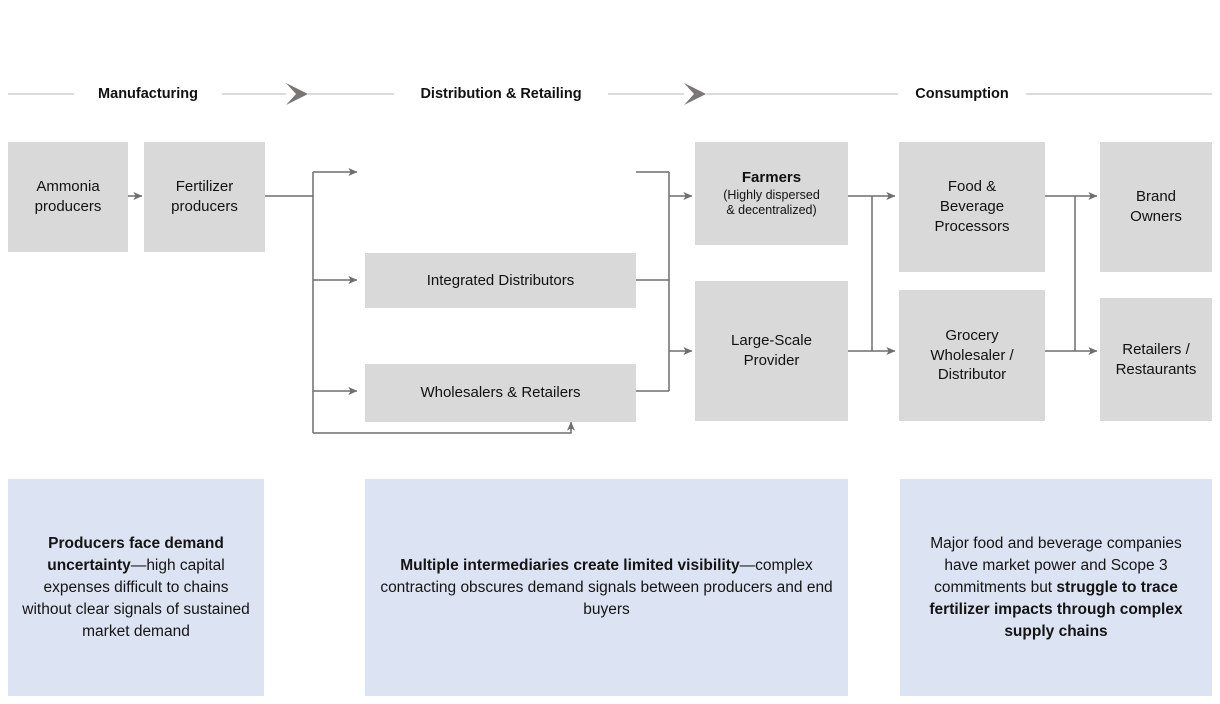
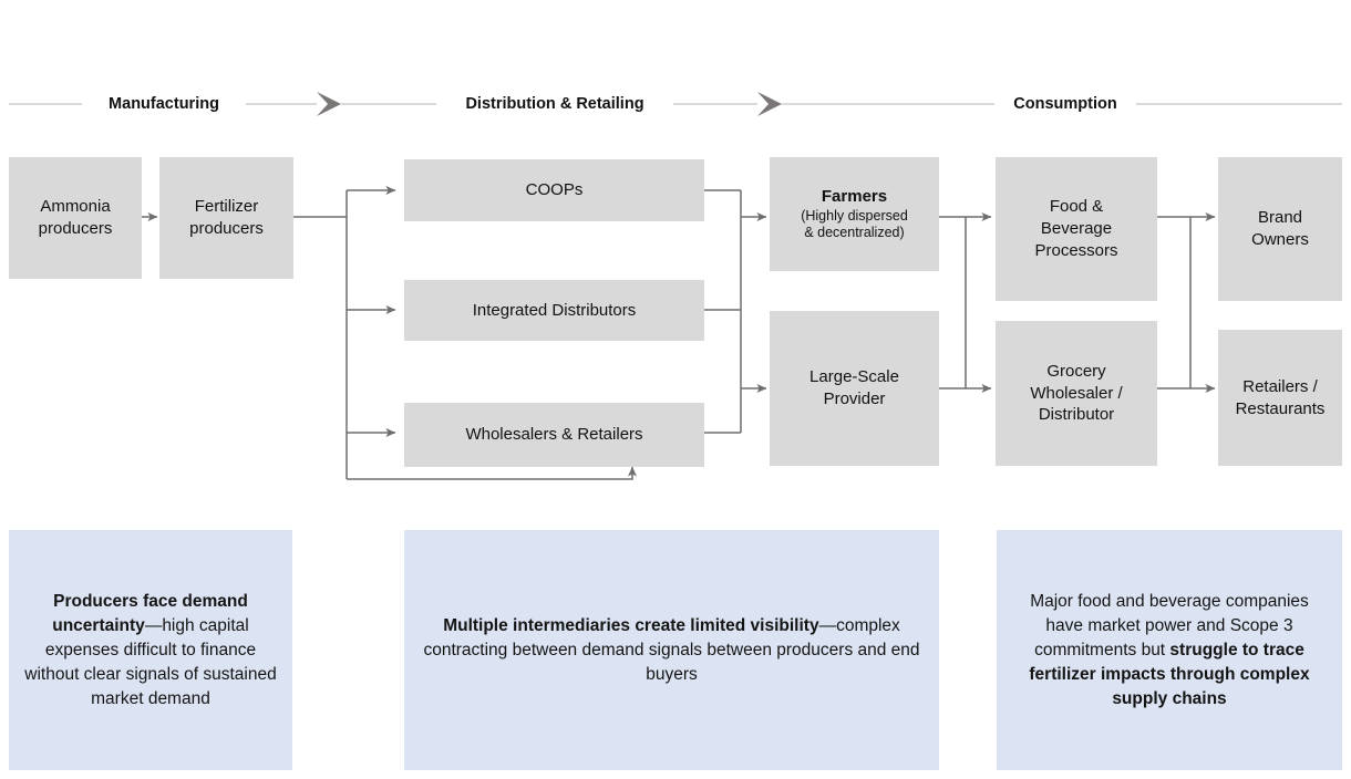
  Manufacturing
  Distribution & Retailing
  Consumption
  Ammonia
  producers
  Fertilizer
  producers
+ COOPs
  Integrated Distributors
  Wholesalers & Retailers
  Farmers
  (Highly dispersed
  & decentralized)
  Large-Scale
  Provider
  Food &
  Beverage
  Processors
  Grocery
  Wholesaler /
  Distributor
  Brand
  Owners
  Retailers /
  Restaurants
- Producers face demand uncertainty—high capital expenses difficult to chains without clear signals of sustained market demand
+ Producers face demand uncertainty—high capital expenses difficult to finance without clear signals of sustained market demand
- Multiple intermediaries create limited visibility—complex contracting obscures demand signals between producers and end buyers
+ Multiple intermediaries create limited visibility—complex contracting between demand signals between producers and end buyers
  Major food and beverage companies have market power and Scope 3 commitments but struggle to trace fertilizer impacts through complex supply chains
